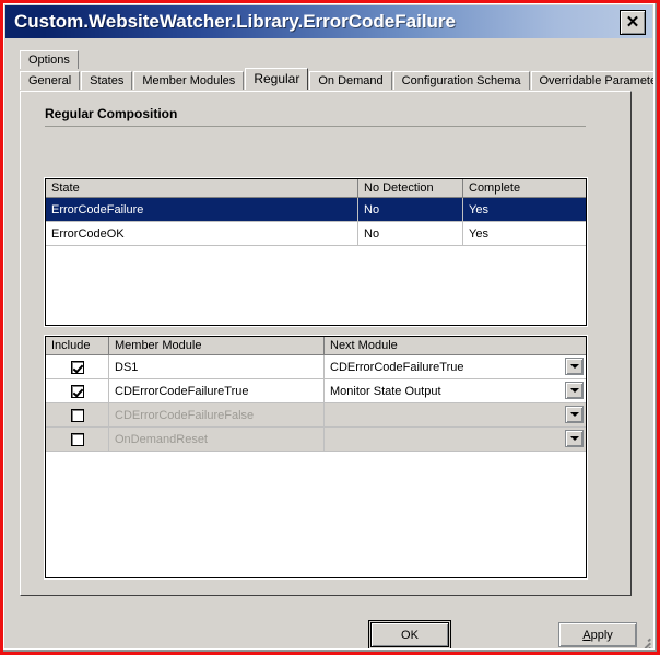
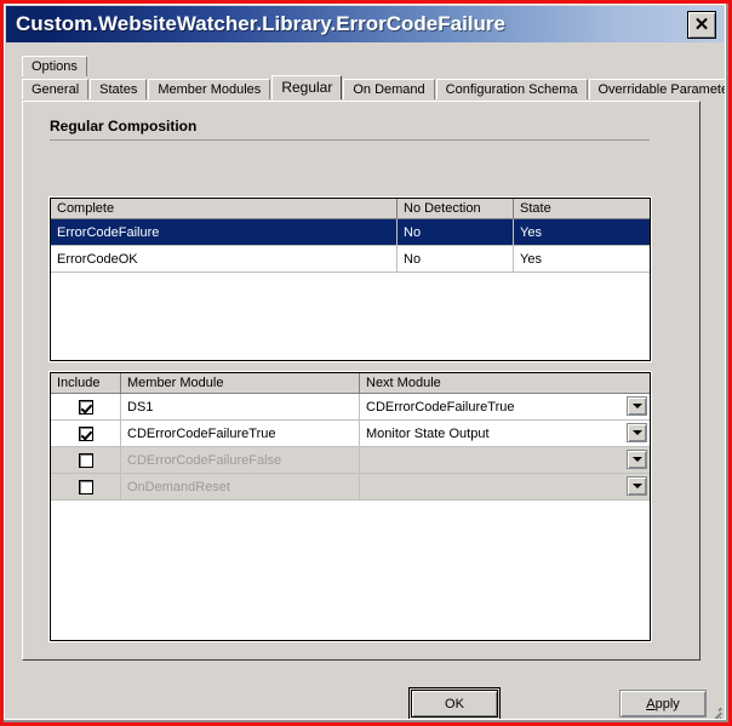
  Custom.WebsiteWatcher.Library.ErrorCodeFailure
  ✕
  Options
  General
  States
  Member Modules
  Regular
  On Demand
  Configuration Schema
  Overridable Paramet
  Regular Composition
- State
+ Complete
  No Detection
- Complete
+ State
  ErrorCodeFailure
  No
  Yes
  ErrorCodeOK
  No
  Yes
  Include
  Member Module
  Next Module
  DS1
  CDErrorCodeFailureTrue
  CDErrorCodeFailureTrue
  Monitor State Output
  CDErrorCodeFailureFalse
  OnDemandReset
  OK
  A
  pply
